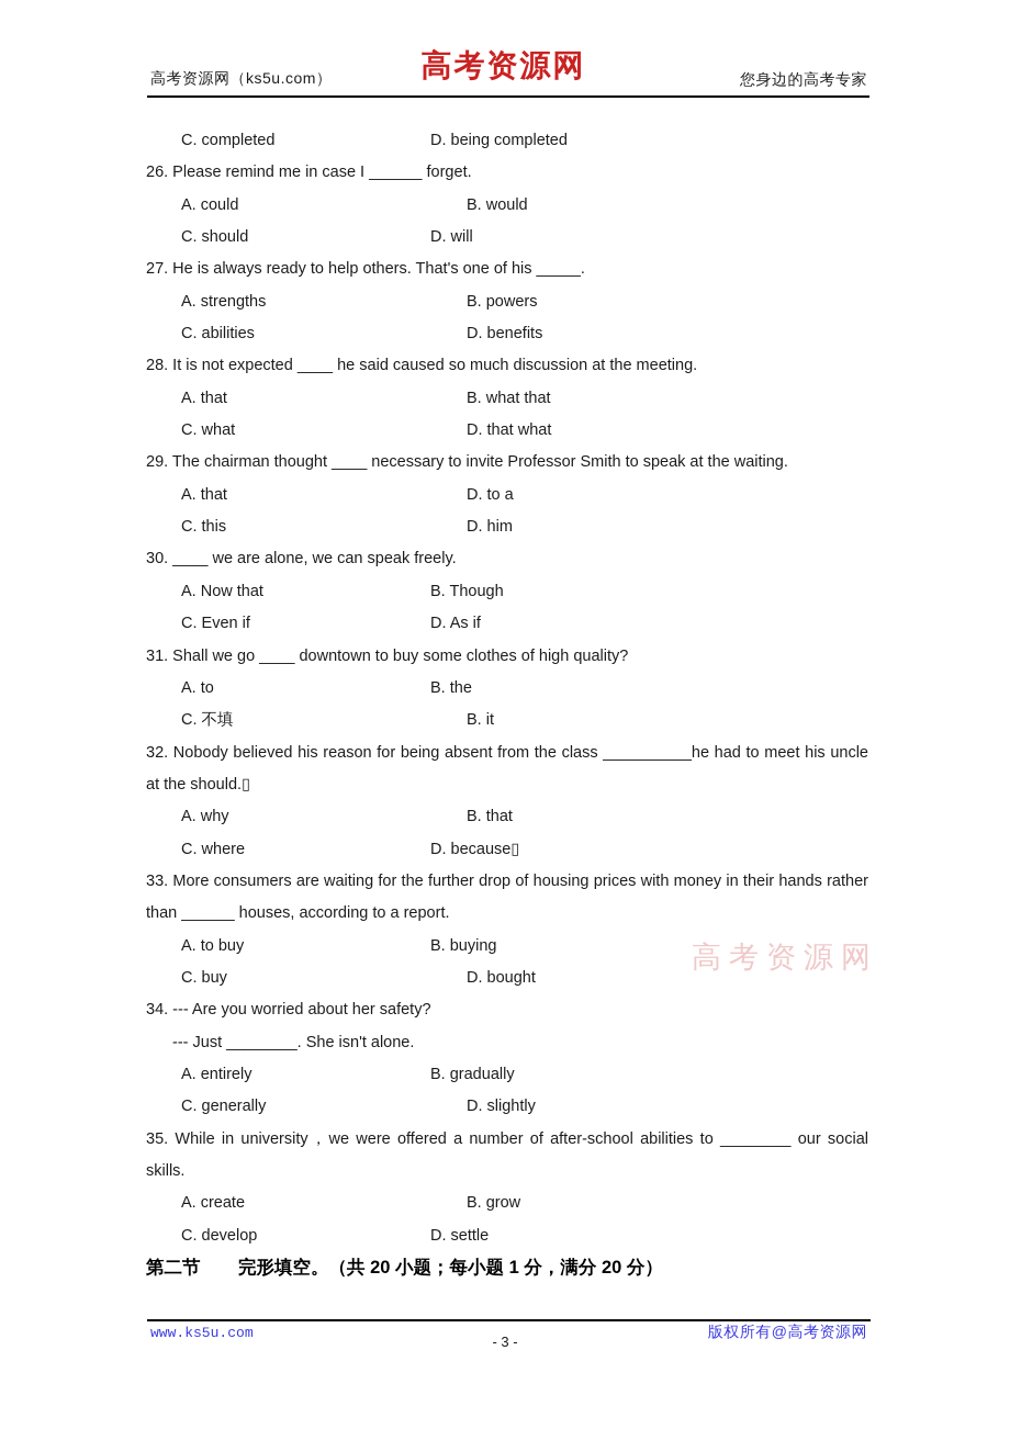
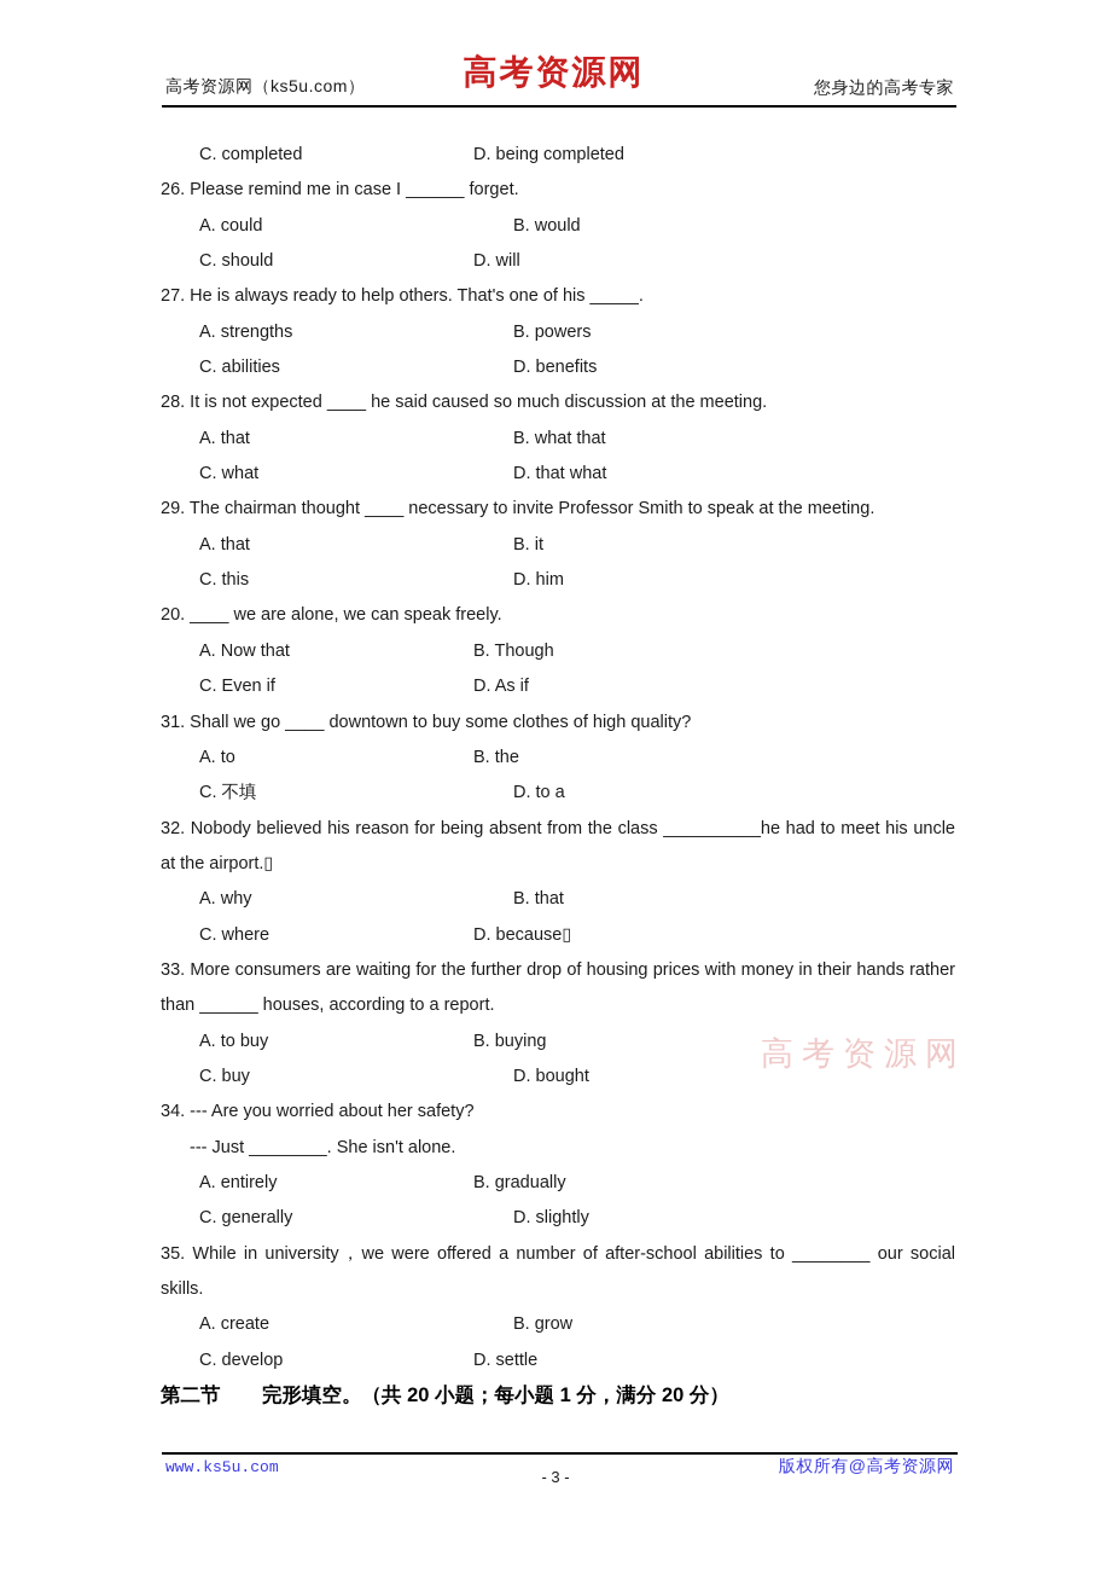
  高考资源网（ks5u.com）
  高考资源网
  您身边的高考专家
  高考资源网
  C. completed
  D. being completed
  26. Please remind me in case I ______ forget.
  A. could
  B. would
  C. should
  D. will
  27. He is always ready to help others. That's one of his _____.
  A. strengths
  B. powers
  C. abilities
  D. benefits
  28. It is not expected ____ he said caused so much discussion at the meeting.
  A. that
  B. what that
  C. what
  D. that what
- 29. The chairman thought ____ necessary to invite Professor Smith to speak at the waiting.
+ 29. The chairman thought ____ necessary to invite Professor Smith to speak at the meeting.
  A. that
- D. to a
+ B. it
  C. this
  D. him
- 30. ____ we are alone, we can speak freely.
+ 20. ____ we are alone, we can speak freely.
  A. Now that
  B. Though
  C. Even if
  D. As if
  31. Shall we go ____ downtown to buy some clothes of high quality?
  A. to
  B. the
  C. 不填
- B. it
+ D. to a
- 32. Nobody believed his reason for being absent from the class __________he had to meet his uncle at the should.▯
+ 32. Nobody believed his reason for being absent from the class __________he had to meet his uncle at the airport.▯
  A. why
  B. that
  C. where
  D. because▯
  33. More consumers are waiting for the further drop of housing prices with money in their hands rather than ______ houses, according to a report.
  A. to buy
  B. buying
  C. buy
  D. bought
  34. --- Are you worried about her safety?
  --- Just ________. She isn't alone.
  A. entirely
  B. gradually
  C. generally
  D. slightly
  35. While in university，we were offered a number of after-school abilities to ________ our social skills.
  A. create
  B. grow
  C. develop
  D. settle
  第二节
  完形填空。（共 20 小题；每小题 1 分，满分 20 分）
  www.ks5u.com
  - 3 -
  版权所有@高考资源网
